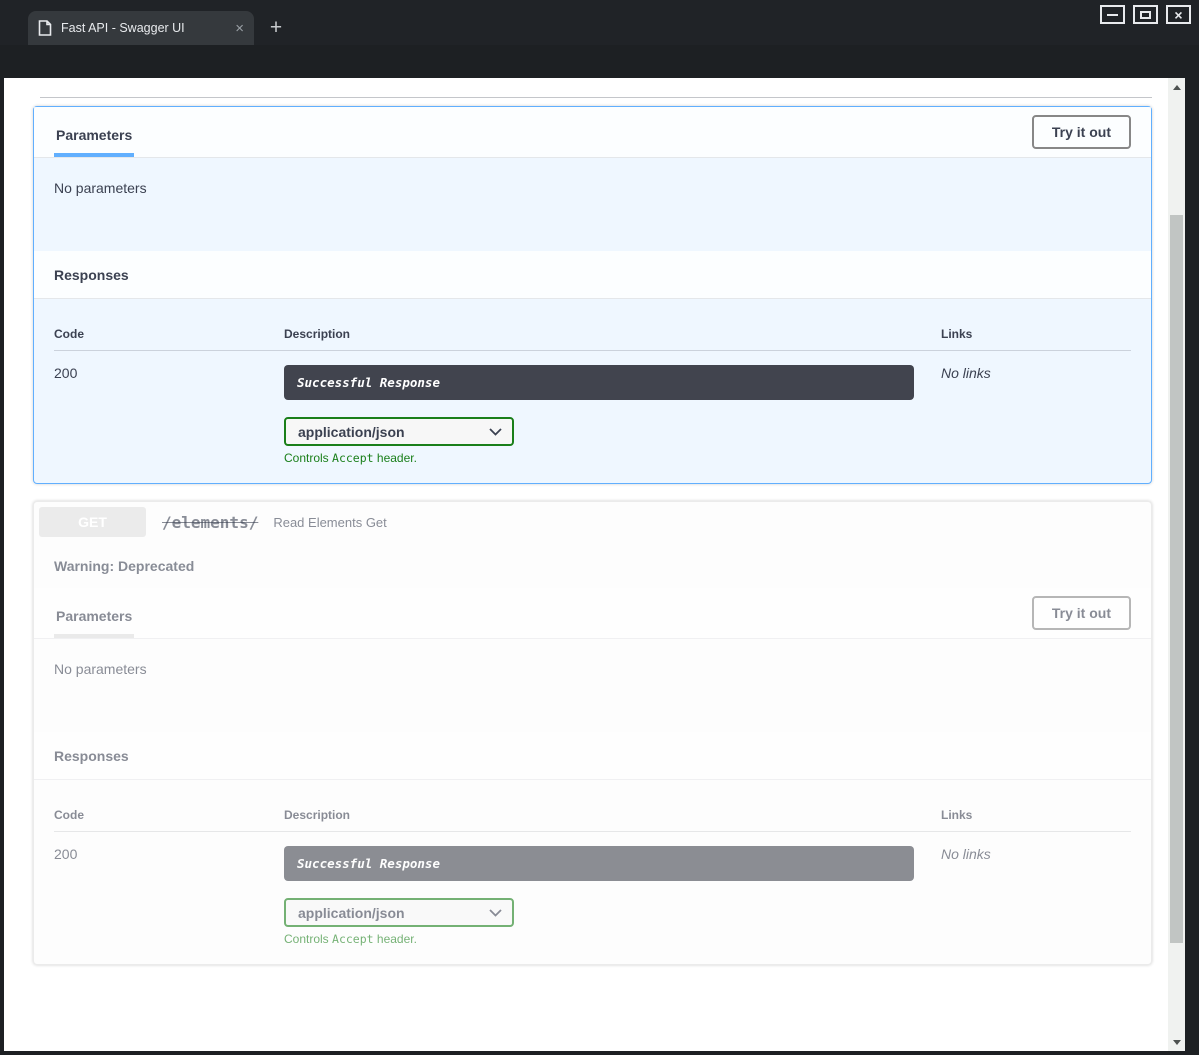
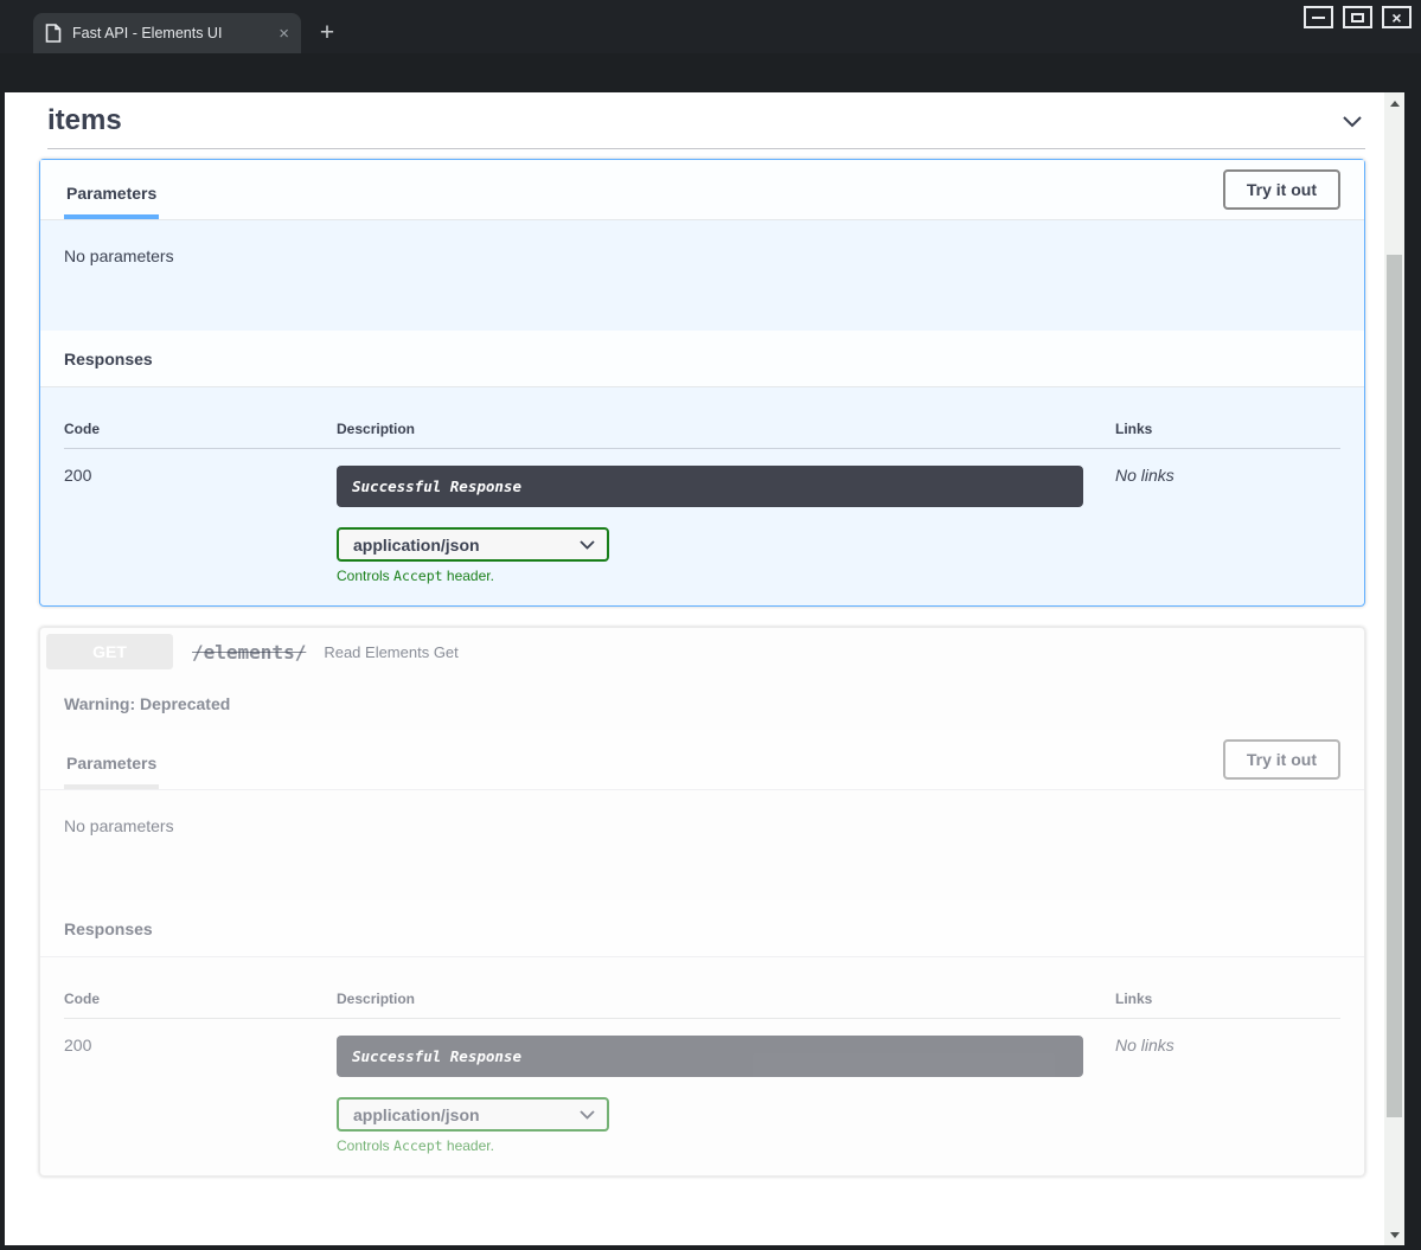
- Fast API - Swagger UI
+ Fast API - Elements UI
  ×
  +
  ×
+ items
  Parameters
  Try it out
  No parameters
  Responses
  Code
  Description
  Links
  200
  Successful Response
  application/json
  Controls Accept header.
  No links
  /elements/
  Read Elements Get
  Warning: Deprecated
  Parameters
  Try it out
  No parameters
  Responses
  Code
  Description
  Links
  200
  Successful Response
  application/json
  Controls Accept header.
  No links
